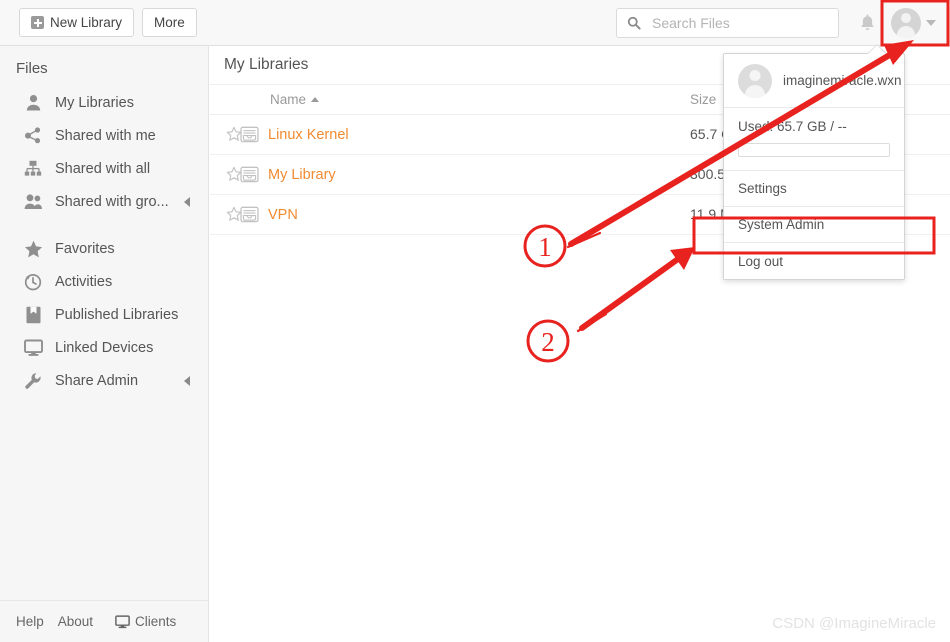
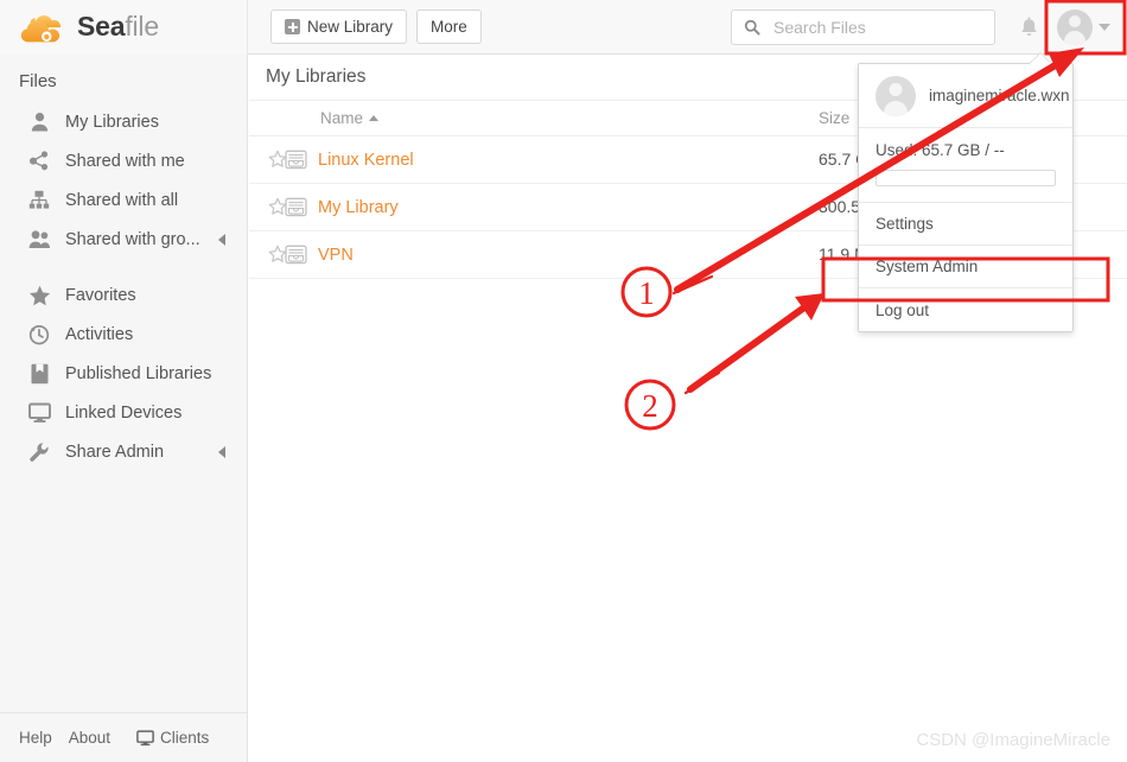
+ Seafile
  New Library
  More
  Search Files
  Files
  My Libraries
  Shared with me
  Shared with all
  Shared with gro...
  Favorites
  Activities
  Published Libraries
  Linked Devices
  Share Admin
  Help
  About
  Clients
  My Libraries
  		Name	Size
  		Linux Kernel	65.7
  		My Library	00.5
  		VPN	11.9
  imaginemacle.wxn
  Use 65.7 GB / --
  Settings
  System Admin
  Log out
  CSDN @ImagineMiracle
  1
  2
